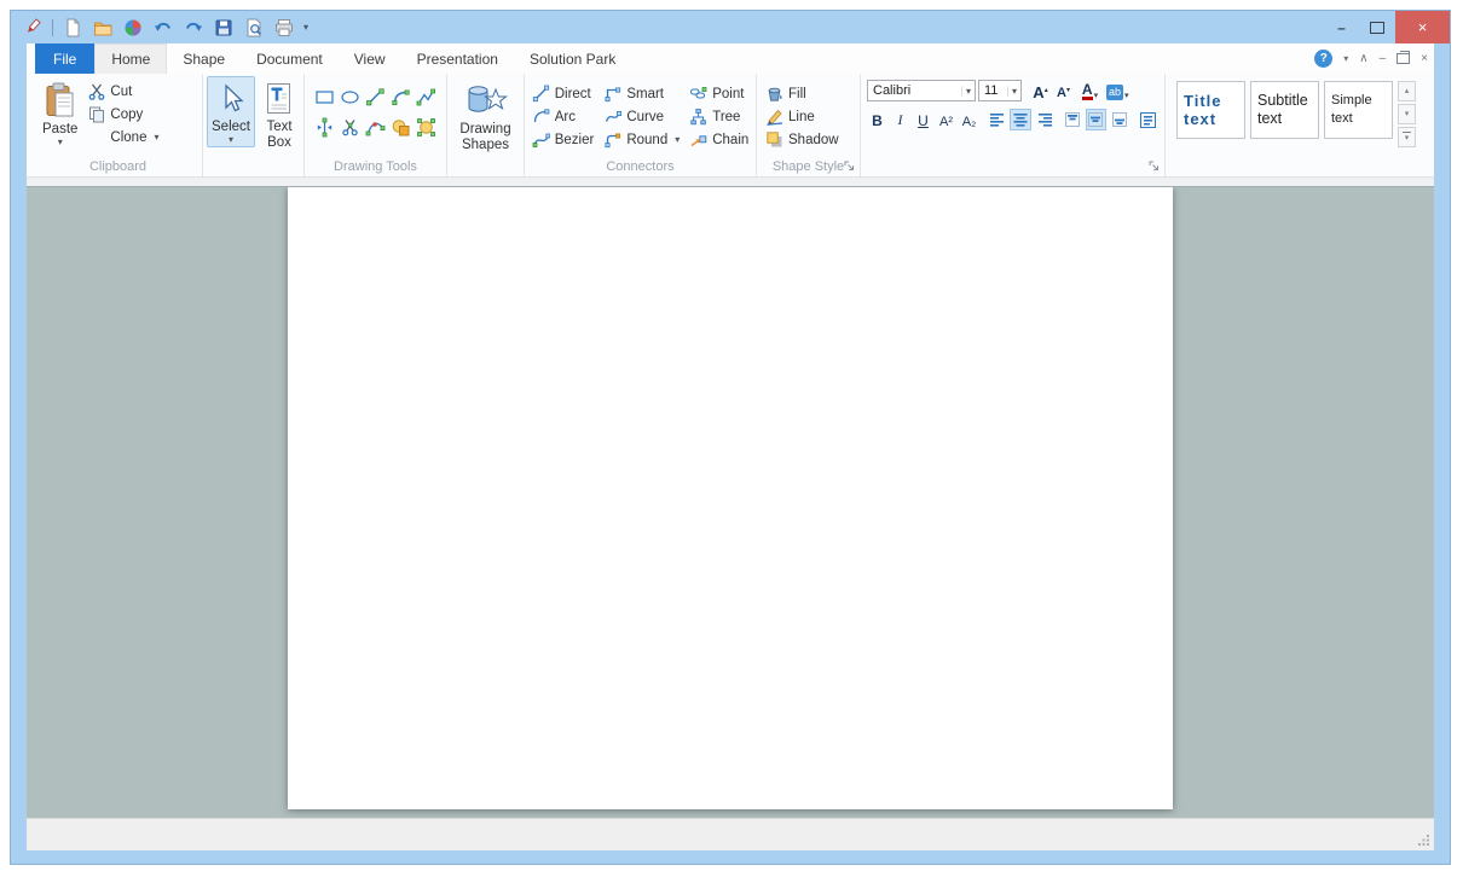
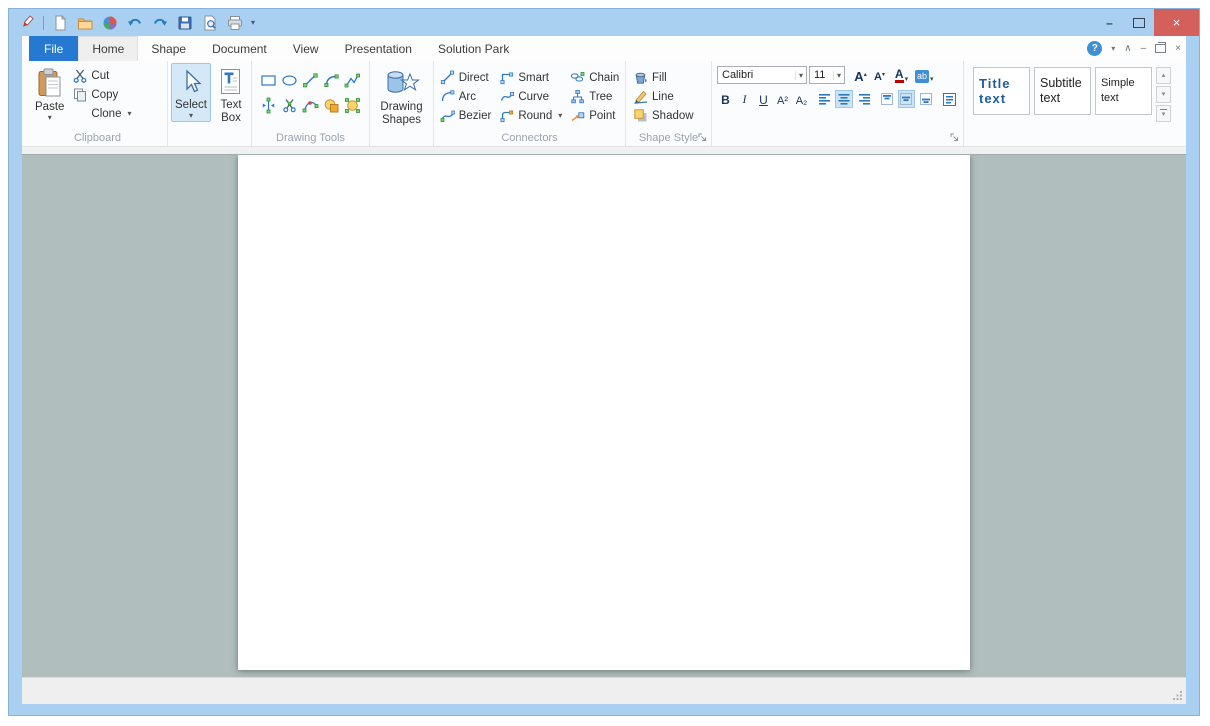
  ▾
  –
  ×
  File
  Home
  Shape
  Document
  View
  Presentation
  Solution Park
  ?
  ▾
  ∧
  –
  ×
  Paste
  ▾
  Cut
  Copy
  Clone
  ▾
  Clipboard
  Select
  ▾
  Text
  Box
  Drawing Tools
  Drawing
  Shapes
  Direct
  Arc
  Bezier
  Smart
  Curve
  Round
  ▾
- Point
+ Chain
  Tree
- Chain
+ Point
  Connectors
  Fill
  Line
  Shadow
  Shape Style
  Calibri
  ▾
  11
  ▾
  A
  A
  A
  ab
  B
  I
  U
  A²
  A₂
  Title
  text
  Subtitle
  text
  Simple
  text
